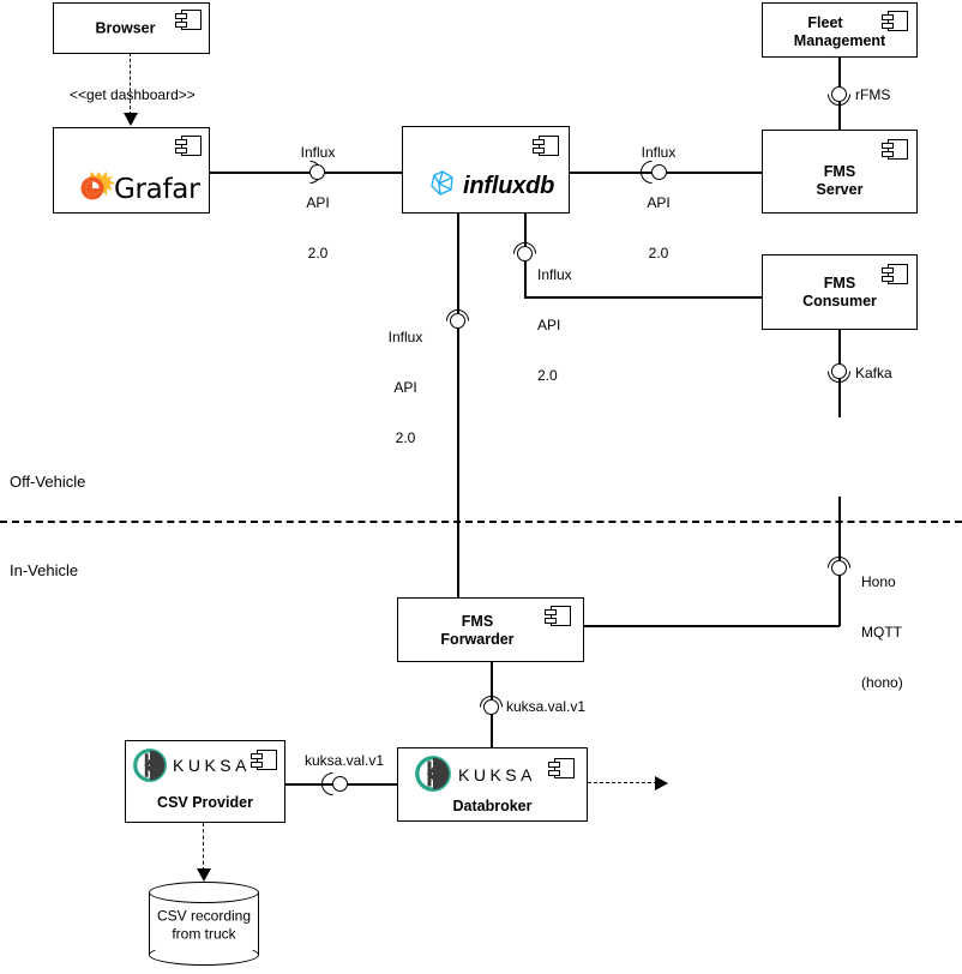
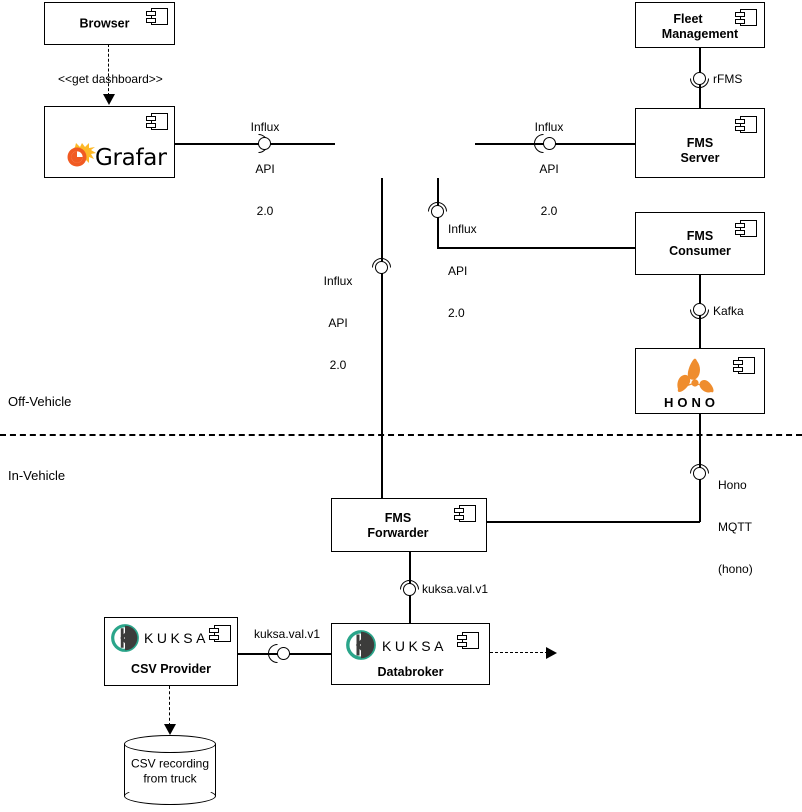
  Off-Vehicle
  In-Vehicle
  Browser
  Grafan
- influxdb
  Fleet
  Management
  FMS
  Server
  FMS
  Consumer
+ HONO
  FMS
  Forwarder
  KUKSA
  Databroker
  KUKSA
  CSV Provider
  CSV recording
  from truck
  Influx
  API
  2.0
  Influx
  API
  2.0
  rFMS
  Influx
  API
  2.0
  Influx
  API
  2.0
  Kafka
  Hono
  MQTT
  (hono)
  kuksa.val.v1
  kuksa.val.v1
  <<get dashboard>>
